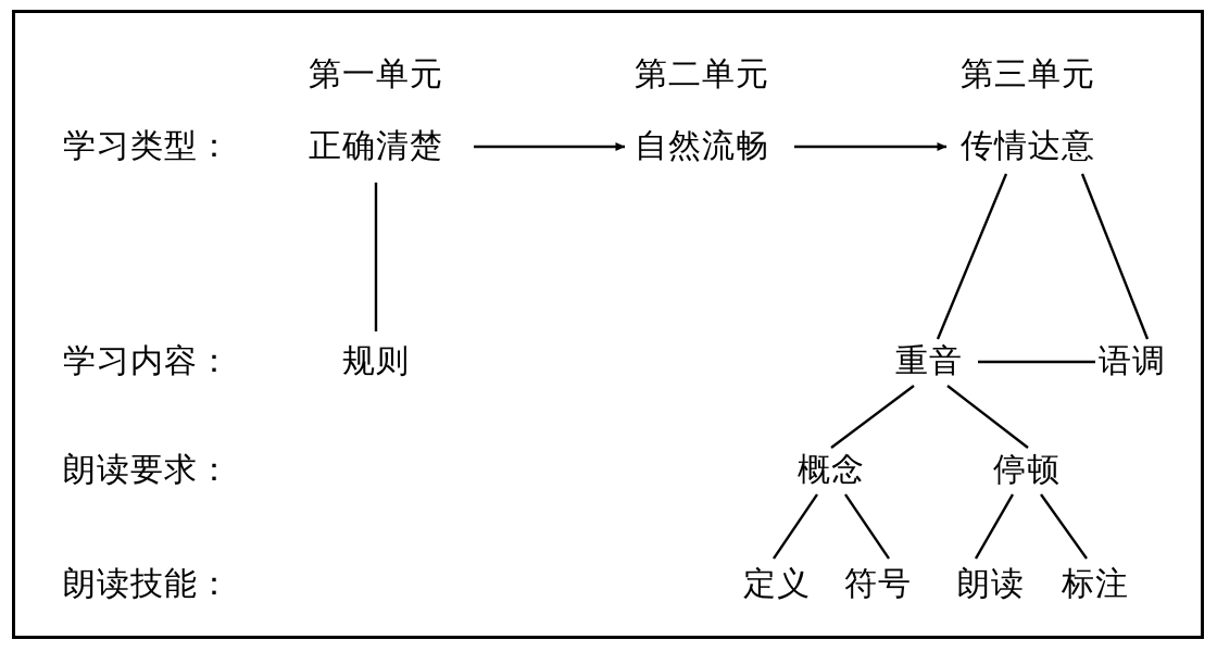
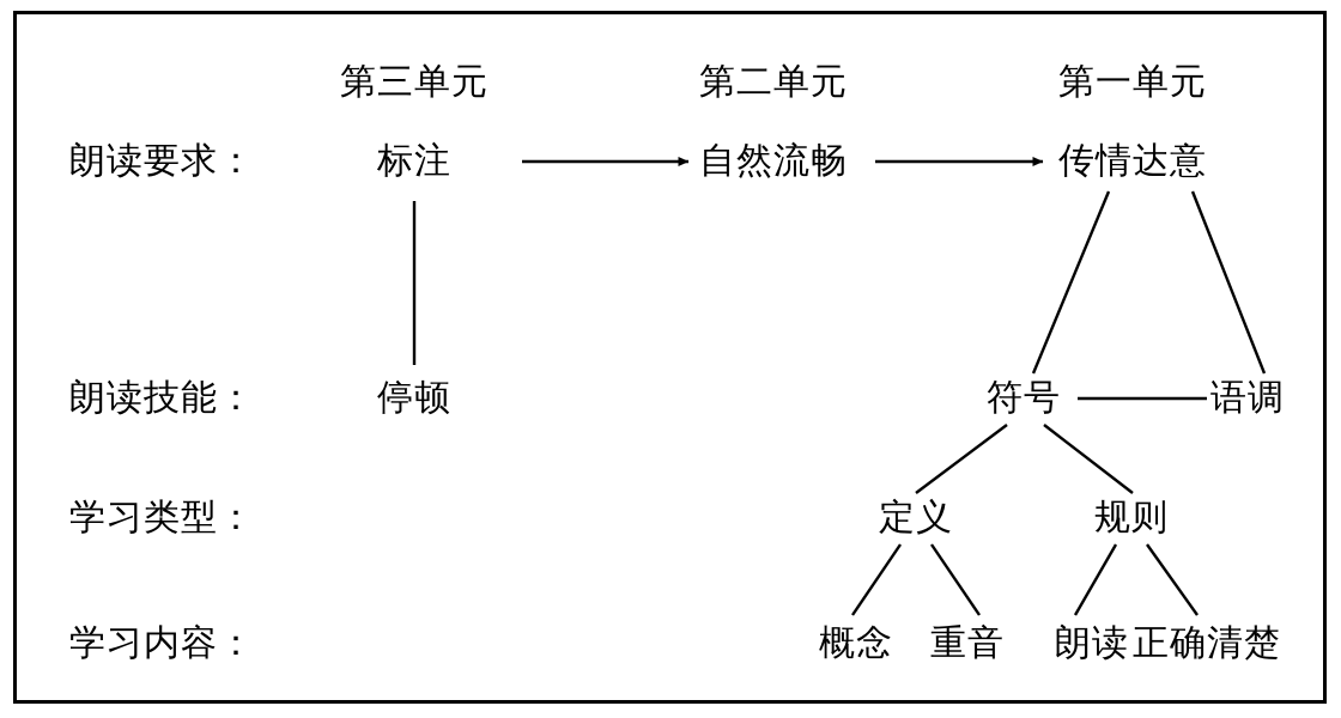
- 第一单元
+ 第三单元
  第二单元
- 第三单元
+ 第一单元
- 学习类型：
+ 朗读要求：
- 学习内容：
+ 朗读技能：
- 朗读要求：
+ 学习类型：
- 朗读技能：
+ 学习内容：
- 正确清楚
+ 标注
  自然流畅
  传情达意
- 规则
+ 停顿
- 重音
+ 符号
  语调
- 概念
+ 定义
- 停顿
+ 规则
- 定义
+ 概念
- 符号
+ 重音
  朗读
- 标注
+ 正确清楚
